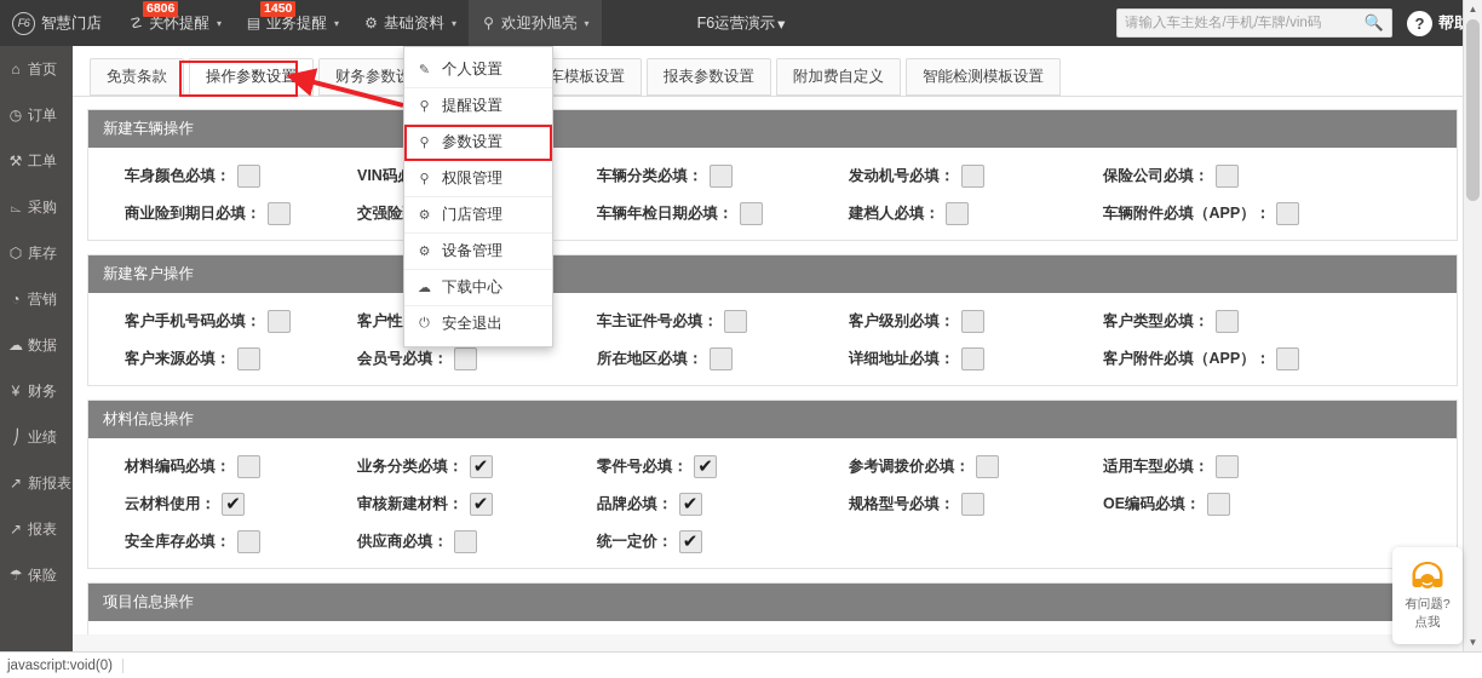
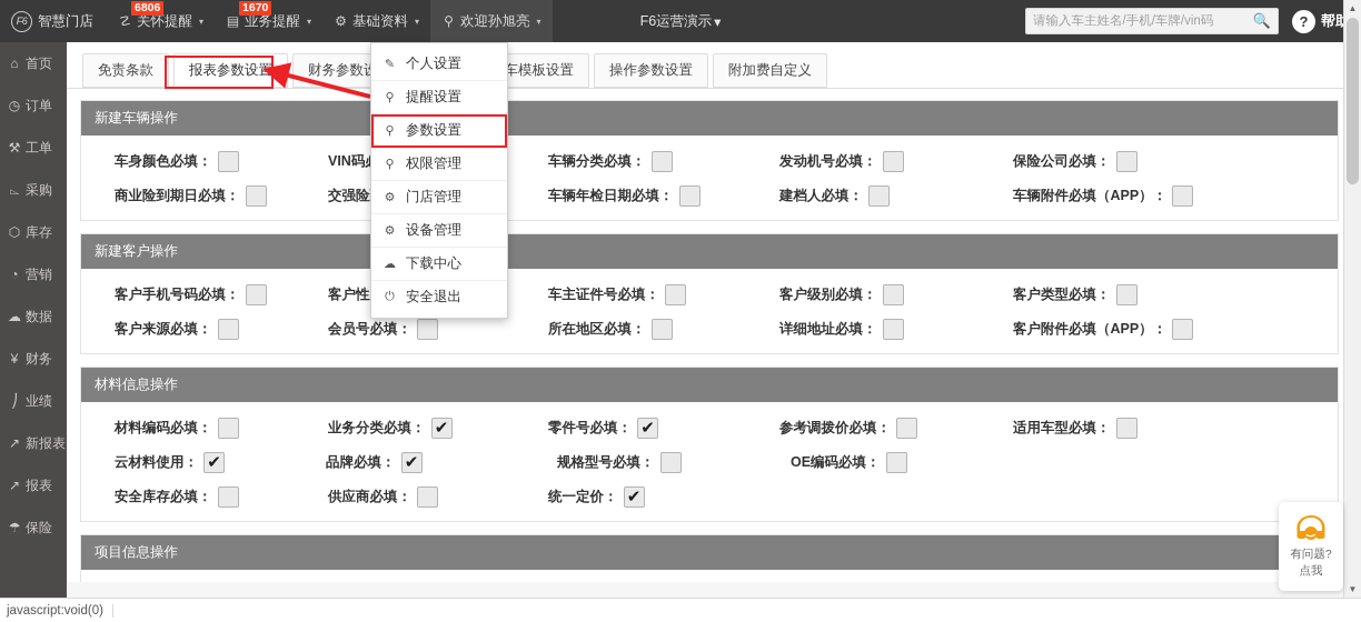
  F6
  智慧门店
  ☡
  关怀提醒
  ▾
  6806
  ▤
  业务提醒
  ▾
- 1450
+ 1670
  ⚙
  基础资料
  ▾
  ⚲
  欢迎孙旭亮
  ▾
  F6运营演示
  ▾
  请输入车主姓名/手机/车牌/vin码
  🔍
  ?
  ⌂
  首页
  ◷
  订单
  ⚒
  工单
  ⌳
  采购
  ⬡
  库存
  ◔
  营销
  ☁
  数据
  ¥
  财务
  ⎠
  业绩
  ↗
  新报表
  ↗
  报表
  ☂
  保险
  免责条款
- 操作参数设置
+ 报表参数设置
  车模板设置
- 报表参数设置
+ 操作参数设置
  附加费自定义
- 智能检测模板设置
  新建车辆操作
  车身颜色必填：
  车辆分类必填：
  发动机号必填：
  保险公司必填：
  商业险到期日必填：
  车辆年检日期必填：
  建档人必填：
  车辆附件必填（APP）：
  新建客户操作
  客户手机号码必填：
  车主证件号必填：
  客户级别必填：
  客户类型必填：
  客户来源必填：
  会员号必填：
  所在地区必填：
  详细地址必填：
  客户附件必填（APP）：
  材料信息操作
  材料编码必填：
  业务分类必填：
  零件号必填：
  参考调拨价必填：
  适用车型必填：
  云材料使用：
- 审核新建材料：
  品牌必填：
  规格型号必填：
  OE编码必填：
  安全库存必填：
  供应商必填：
  统一定价：
  项目信息操作
  ✎
  个人设置
  ⚲
  提醒设置
  ⚲
  参数设置
  ⚲
  权限管理
  ⚙
  门店管理
  ⚙
  设备管理
  ☁
  下载中心
  ⏻
  安全退出
  有问题?
  点我
  ▲
  ▼
  javascript:void(0)
